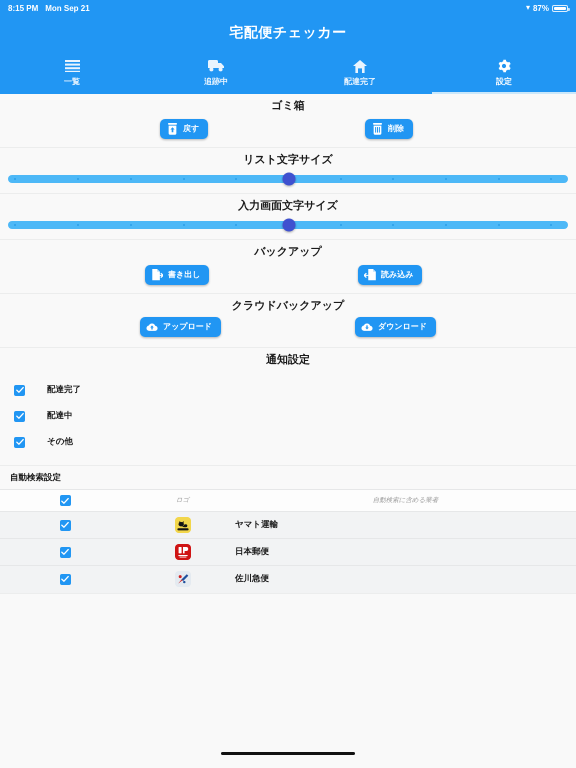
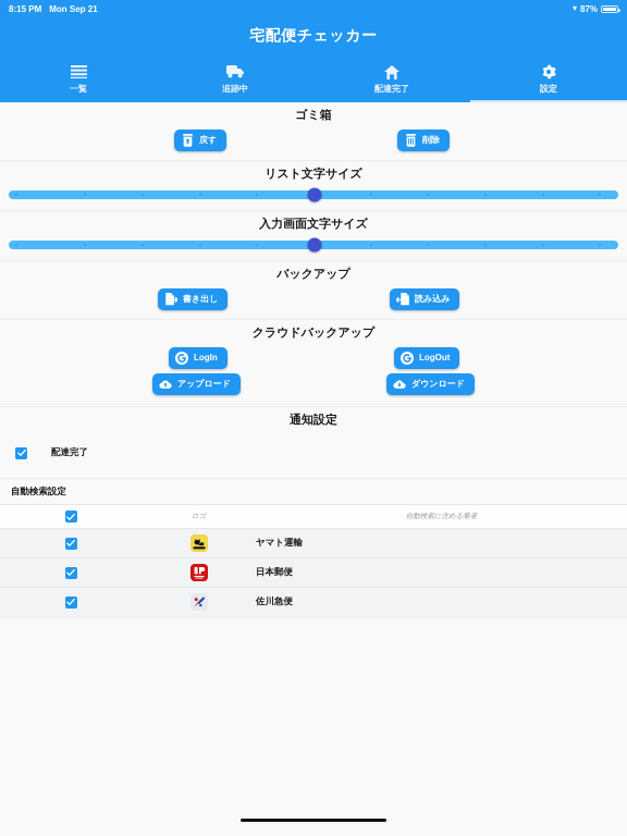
  8:15 PM
  Mon Sep 21
  ▾
  87%
  宅配便チェッカー
  一覧
  追跡中
  配達完了
  設定
  ゴミ箱
  戻す
  削除
  リスト文字サイズ
  入力画面文字サイズ
  バックアップ
  書き出し
  読み込み
  クラウドバックアップ
+ LogIn
+ LogOut
  アップロード
  ダウンロード
  通知設定
  配達完了
- 配達中
- その他
  自動検索設定
  		ヤマト運輸
  		日本郵便
  		佐川急便
